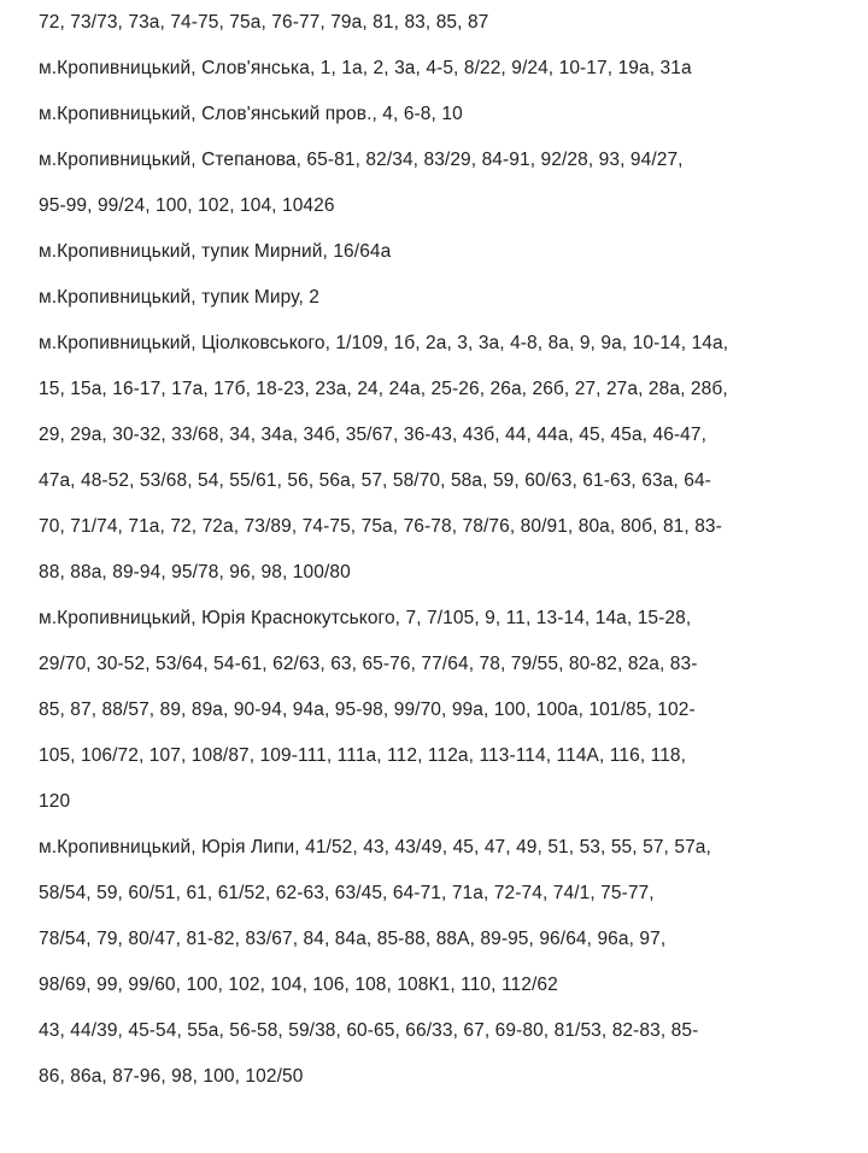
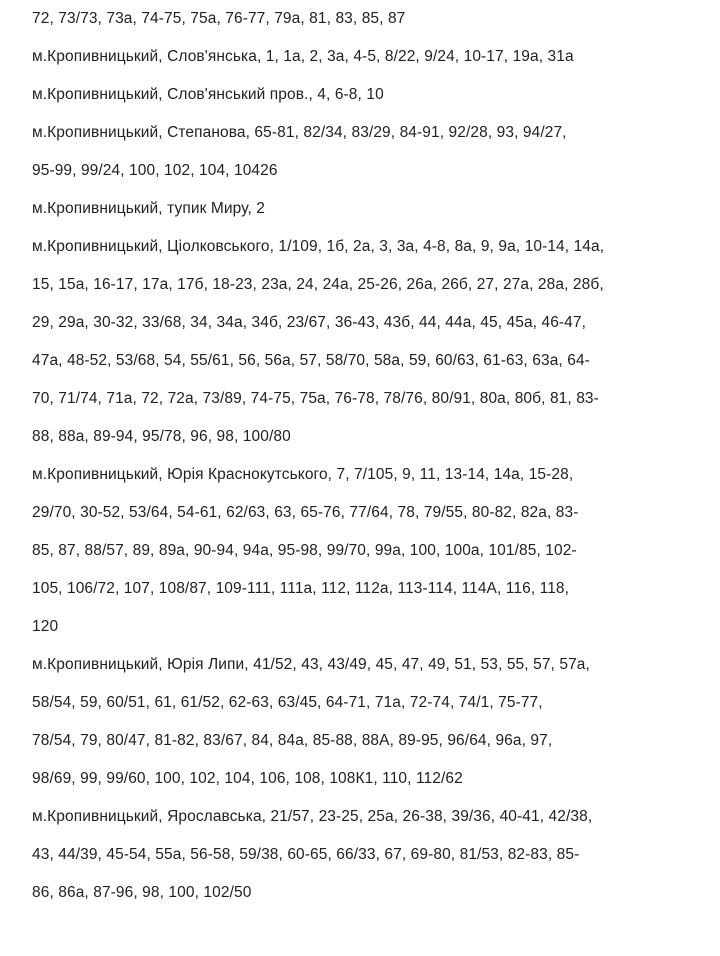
  72, 73/73, 73а, 74-75, 75а, 76-77, 79а, 81, 83, 85, 87
  м.Кропивницький, Слов'янська, 1, 1а, 2, 3а, 4-5, 8/22, 9/24, 10-17, 19а, 31а
  м.Кропивницький, Слов'янський пров., 4, 6-8, 10
  м.Кропивницький, Степанова, 65-81, 82/34, 83/29, 84-91, 92/28, 93, 94/27,
  95-99, 99/24, 100, 102, 104, 10426
- м.Кропивницький, тупик Мирний, 16/64а
  м.Кропивницький, тупик Миру, 2
  м.Кропивницький, Ціолковського, 1/109, 1б, 2а, 3, 3а, 4-8, 8а, 9, 9а, 10-14, 14а,
  15, 15а, 16-17, 17а, 17б, 18-23, 23а, 24, 24а, 25-26, 26а, 26б, 27, 27а, 28а, 28б,
- 29, 29а, 30-32, 33/68, 34, 34а, 34б, 35/67, 36-43, 43б, 44, 44а, 45, 45а, 46-47,
+ 29, 29а, 30-32, 33/68, 34, 34а, 34б, 23/67, 36-43, 43б, 44, 44а, 45, 45а, 46-47,
  47а, 48-52, 53/68, 54, 55/61, 56, 56а, 57, 58/70, 58а, 59, 60/63, 61-63, 63а, 64-
  70, 71/74, 71а, 72, 72а, 73/89, 74-75, 75а, 76-78, 78/76, 80/91, 80а, 80б, 81, 83-
  88, 88а, 89-94, 95/78, 96, 98, 100/80
  м.Кропивницький, Юрія Краснокутського, 7, 7/105, 9, 11, 13-14, 14а, 15-28,
  29/70, 30-52, 53/64, 54-61, 62/63, 63, 65-76, 77/64, 78, 79/55, 80-82, 82а, 83-
  85, 87, 88/57, 89, 89а, 90-94, 94а, 95-98, 99/70, 99а, 100, 100а, 101/85, 102-
  105, 106/72, 107, 108/87, 109-111, 111а, 112, 112а, 113-114, 114А, 116, 118,
  120
  м.Кропивницький, Юрія Липи, 41/52, 43, 43/49, 45, 47, 49, 51, 53, 55, 57, 57а,
  58/54, 59, 60/51, 61, 61/52, 62-63, 63/45, 64-71, 71а, 72-74, 74/1, 75-77,
  78/54, 79, 80/47, 81-82, 83/67, 84, 84а, 85-88, 88А, 89-95, 96/64, 96а, 97,
  98/69, 99, 99/60, 100, 102, 104, 106, 108, 108К1, 110, 112/62
+ м.Кропивницький, Ярославська, 21/57, 23-25, 25а, 26-38, 39/36, 40-41, 42/38,
  43, 44/39, 45-54, 55а, 56-58, 59/38, 60-65, 66/33, 67, 69-80, 81/53, 82-83, 85-
  86, 86а, 87-96, 98, 100, 102/50
